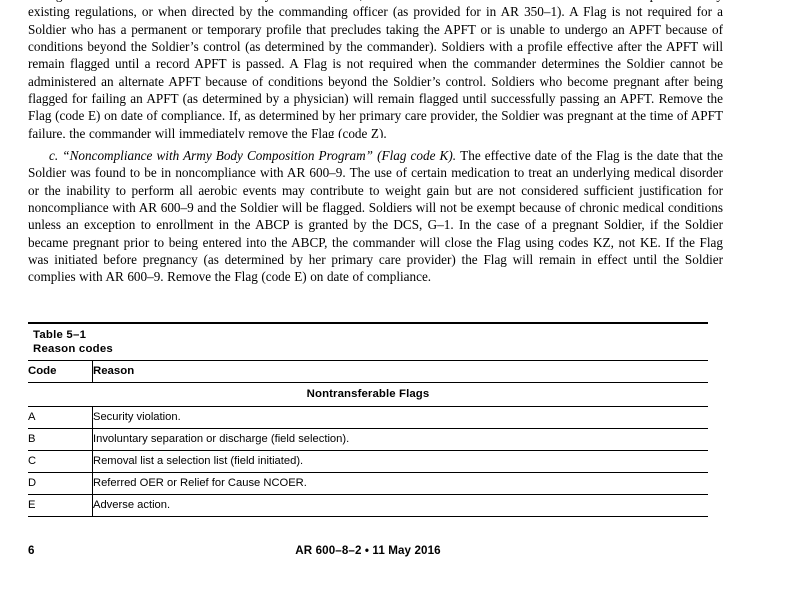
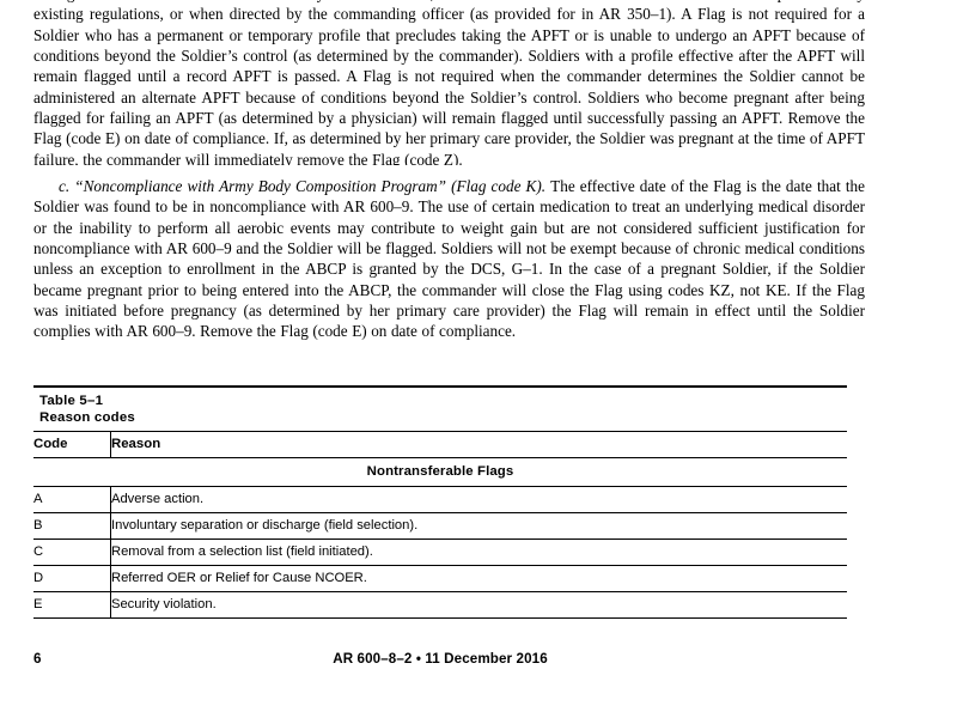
  existing regulations, or when directed by the commanding officer (as provided for in AR 350–1). A Flag is not required for a Soldier who has a permanent or temporary profile that precludes taking the APFT or is unable to undergo an APFT because of conditions beyond the Soldier’s control (as determined by the commander). Soldiers with a profile effective after the APFT will remain flagged until a record APFT is passed. A Flag is not required when the commander determines the Soldier cannot be administered an alternate APFT because of conditions beyond the Soldier’s control. Soldiers who become pregnant after being flagged for failing an APFT (as determined by a physician) will remain flagged until successfully passing an APFT. Remove the Flag (code E) on date of compliance. If, as determined by her primary care provider, the Soldier was pregnant at the time of APFT failure, the commander will immediately remove the Flag (code Z).
  c. “Noncompliance with Army Body Composition Program” (Flag code K). The effective date of the Flag is the date that the Soldier was found to be in noncompliance with AR 600–9. The use of certain medication to treat an underlying medical disorder or the inability to perform all aerobic events may contribute to weight gain but are not considered sufficient justification for noncompliance with AR 600–9 and the Soldier will be flagged. Soldiers will not be exempt because of chronic medical conditions unless an exception to enrollment in the ABCP is granted by the DCS, G–1. In the case of a pregnant Soldier, if the Soldier became pregnant prior to being entered into the ABCP, the commander will close the Flag using codes KZ, not KE. If the Flag was initiated before pregnancy (as determined by her primary care provider) the Flag will remain in effect until the Soldier complies with AR 600–9. Remove the Flag (code E) on date of compliance.
  Table 5–1
  Reason codes
  Code	Reason
  Nontransferable Flags
- A	Security violation.
+ A	Adverse action.
  B	Involuntary separation or discharge (field selection).
- C	Removal list a selection list (field initiated).
+ C	Removal from a selection list (field initiated).
  D	Referred OER or Relief for Cause NCOER.
- E	Adverse action.
+ E	Security violation.
  6
- AR 600–8–2 • 11 May 2016
+ AR 600–8–2 • 11 December 2016
